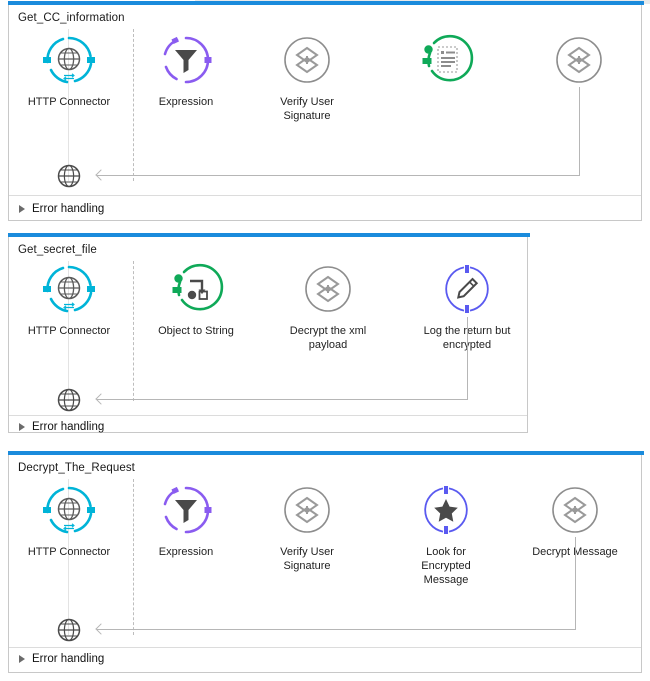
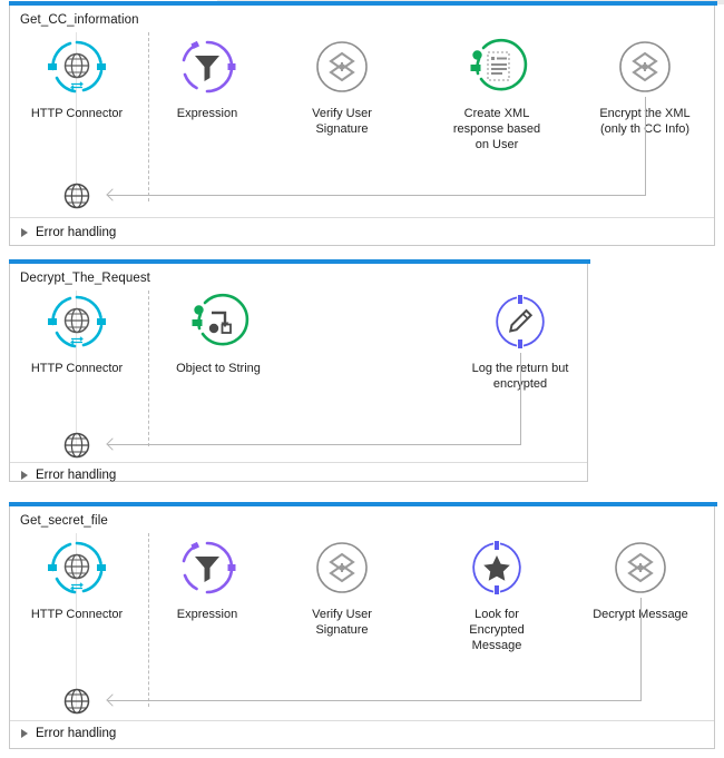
  Get_CC_information
  HTTP Connector
  Expression
  Verify User
  Signature
+ Create XML
+ response based
+ on User
+ Encrypt the XML
+ (only th CC Info)
  Error handling
- Get_secret_file
+ Decrypt_The_Request
  HTTP Connector
  Object to String
- Decrypt the xml
- payload
  Log the return but
  encrpted
  Error handling
- Decrypt_The_Request
+ Get_secret_file
  HTTP Connector
  Expression
  Verify User
  Signature
  Look for
  Encrypted
  Message
  Decrypt Message
  Error handling
